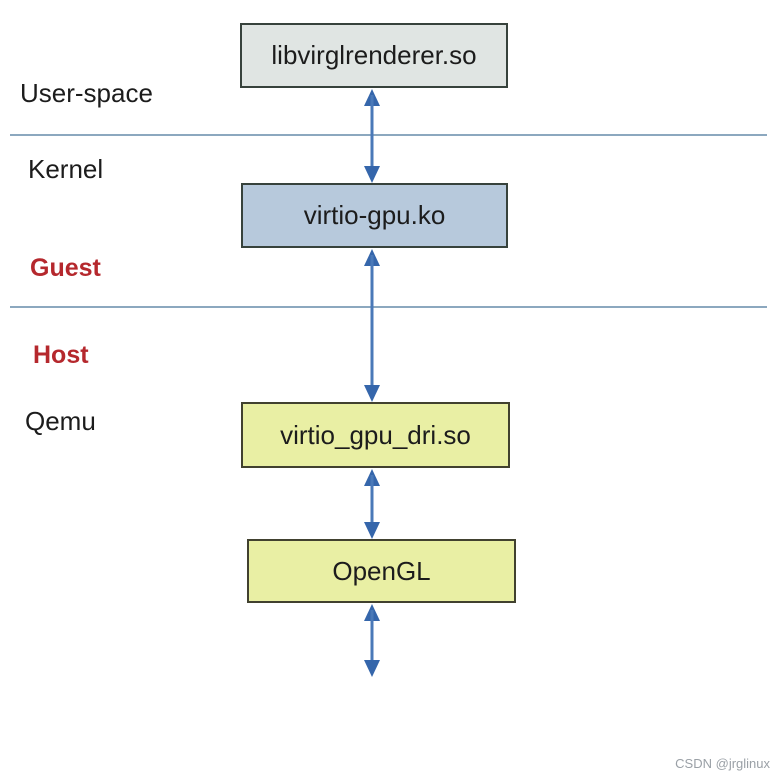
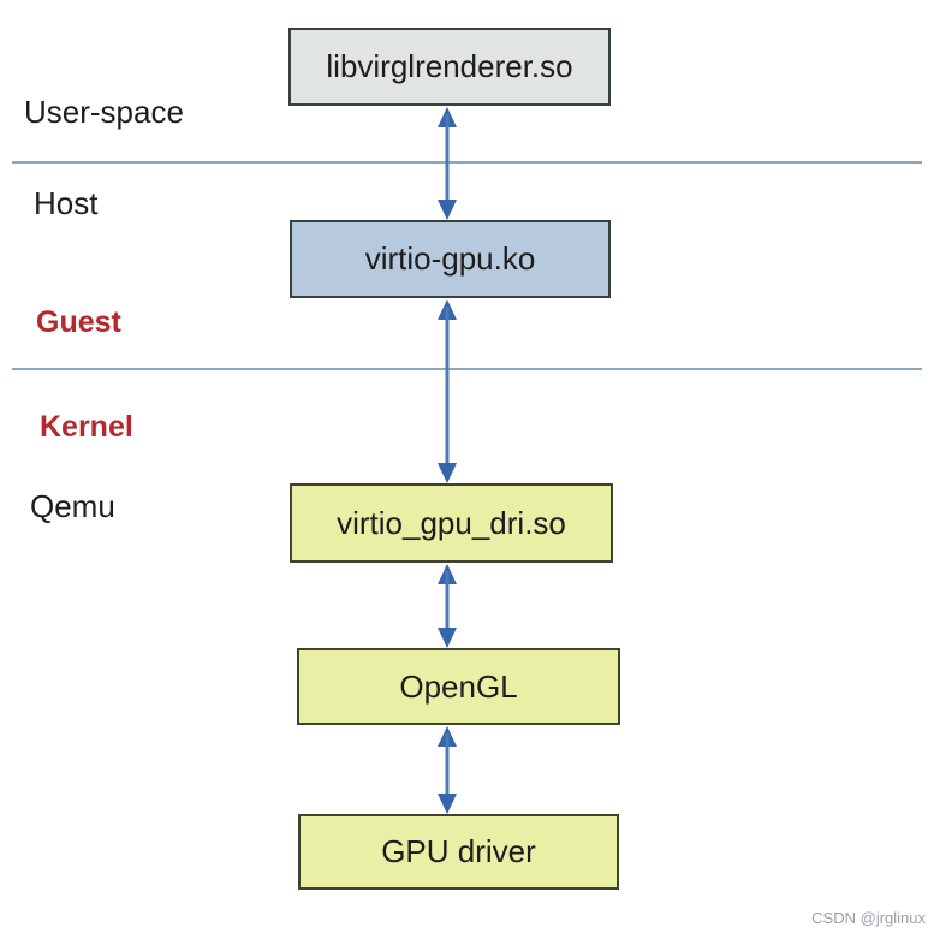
  User-space
- Kernel
+ Host
  Guest
- Host
+ Kernel
  Qemu
  libvirglrenderer.so
  virtio-gpu.ko
  virtio_gpu_dri.so
  OpenGL
+ GPU driver
  CSDN @jrglinux
